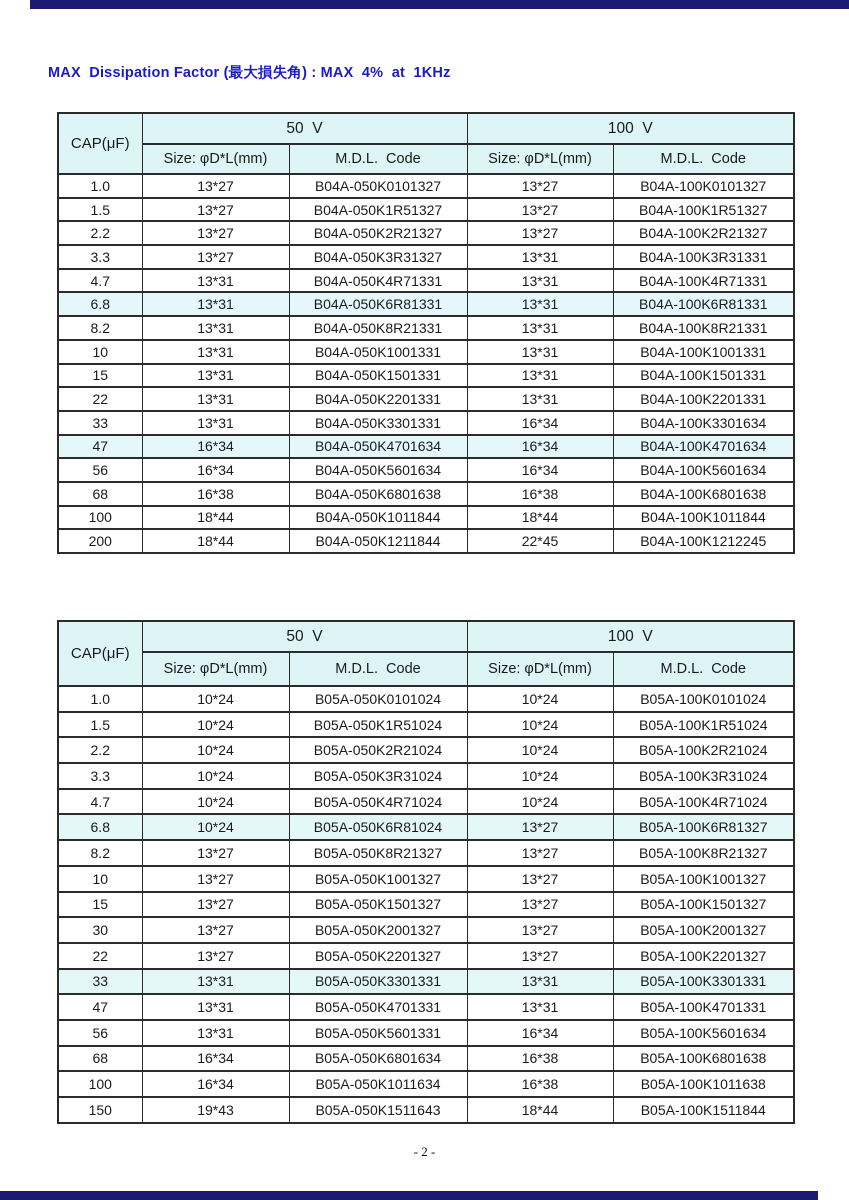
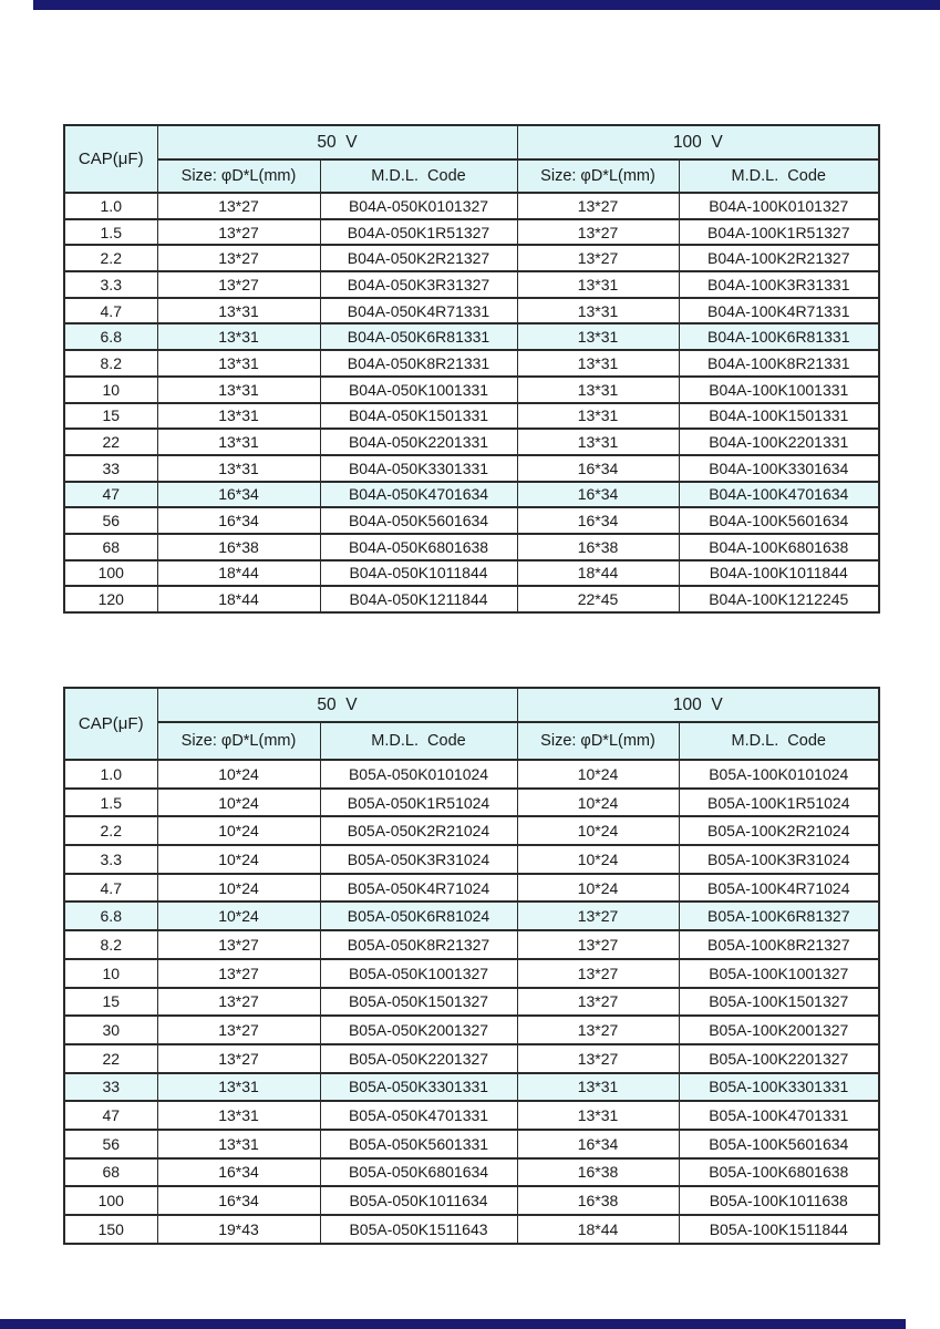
- MAX Dissipation Factor (最大損失角) : MAX 4% at 1KHz
  CAP(μF)	50 V	100 V
  Size: φD*L(mm)	M.D.L. Code	Size: φD*L(mm)	M.D.L. Code
  1.0	13*27	B04A-050K0101327	13*27	B04A-100K0101327
  1.5	13*27	B04A-050K1R51327	13*27	B04A-100K1R51327
  2.2	13*27	B04A-050K2R21327	13*27	B04A-100K2R21327
  3.3	13*27	B04A-050K3R31327	13*31	B04A-100K3R31331
  4.7	13*31	B04A-050K4R71331	13*31	B04A-100K4R71331
  6.8	13*31	B04A-050K6R81331	13*31	B04A-100K6R81331
  8.2	13*31	B04A-050K8R21331	13*31	B04A-100K8R21331
  10	13*31	B04A-050K1001331	13*31	B04A-100K1001331
  15	13*31	B04A-050K1501331	13*31	B04A-100K1501331
  22	13*31	B04A-050K2201331	13*31	B04A-100K2201331
  33	13*31	B04A-050K3301331	16*34	B04A-100K3301634
  47	16*34	B04A-050K4701634	16*34	B04A-100K4701634
  56	16*34	B04A-050K5601634	16*34	B04A-100K5601634
  68	16*38	B04A-050K6801638	16*38	B04A-100K6801638
  100	18*44	B04A-050K1011844	18*44	B04A-100K1011844
- 200	18*44	B04A-050K1211844	22*45	B04A-100K1212245
+ 120	18*44	B04A-050K1211844	22*45	B04A-100K1212245
  CAP(μF)	50 V	100 V
  Size: φD*L(mm)	M.D.L. Code	Size: φD*L(mm)	M.D.L. Code
  1.0	10*24	B05A-050K0101024	10*24	B05A-100K0101024
  1.5	10*24	B05A-050K1R51024	10*24	B05A-100K1R51024
  2.2	10*24	B05A-050K2R21024	10*24	B05A-100K2R21024
  3.3	10*24	B05A-050K3R31024	10*24	B05A-100K3R31024
  4.7	10*24	B05A-050K4R71024	10*24	B05A-100K4R71024
  6.8	10*24	B05A-050K6R81024	13*27	B05A-100K6R81327
  8.2	13*27	B05A-050K8R21327	13*27	B05A-100K8R21327
  10	13*27	B05A-050K1001327	13*27	B05A-100K1001327
  15	13*27	B05A-050K1501327	13*27	B05A-100K1501327
  30	13*27	B05A-050K2001327	13*27	B05A-100K2001327
  22	13*27	B05A-050K2201327	13*27	B05A-100K2201327
  33	13*31	B05A-050K3301331	13*31	B05A-100K3301331
  47	13*31	B05A-050K4701331	13*31	B05A-100K4701331
  56	13*31	B05A-050K5601331	16*34	B05A-100K5601634
  68	16*34	B05A-050K6801634	16*38	B05A-100K6801638
  100	16*34	B05A-050K1011634	16*38	B05A-100K1011638
  150	19*43	B05A-050K1511643	18*44	B05A-100K1511844
- - 2 -
